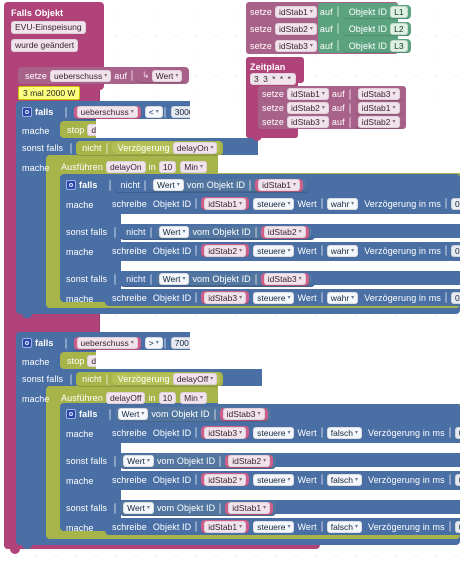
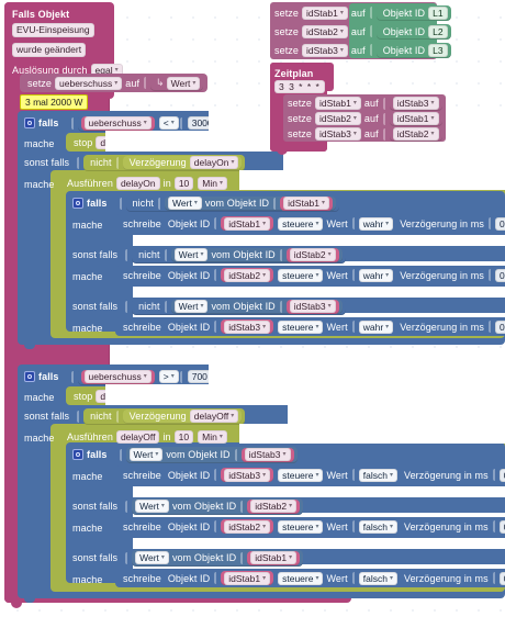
  Falls Objekt
  EVU-Einspeisung
  wurde geändert
+ Auslösung durch
+ egal
  setze
  ueberschuss
  auf
  ↳
  Wert
  3 mal 2000 W
  falls
  ueberschuss
  <
  300
  mache
  stop
  sonst falls
  nicht
  Verzögerung
  delayOn
  mache
  Ausführen
  delayOn
  in
  10
  Min
  falls
  nicht
  Wert
  vom Objekt ID
  idStab1
  mache
  schreibe
  Objekt ID
  idStab1
  steuere
  Wert
  wahr
  Verzögerung in ms
  0
  sonst falls
  nicht
  Wert
  vom Objekt ID
  idStab2
  mache
  schreibe
  Objekt ID
  idStab2
  steuere
  Wert
  wahr
  Verzögerung in ms
  0
  sonst falls
  nicht
  Wert
  vom Objekt ID
  idStab3
  mache
  schreibe
  Objekt ID
  idStab3
  steuere
  Wert
  wahr
  Verzögerung in ms
  0
  falls
  ueberschuss
  >
  700
  mache
  stop
  sonst falls
  nicht
  Verzögerung
  delayOff
  mache
  Ausführen
  delayOff
  in
  10
  Min
  falls
  Wert
  vom Objekt ID
  idStab3
  mache
  schreibe
  Objekt ID
  idStab3
  steuere
  Wert
  falsch
  Verzögerung in ms
  sonst falls
  Wert
  vom Objekt ID
  idStab2
  mache
  schreibe
  Objekt ID
  idStab2
  steuere
  Wert
  falsch
  Verzögerung in ms
  sonst falls
  Wert
  vom Objekt ID
  idStab1
  mache
  schreibe
  Objekt ID
  idStab1
  steuere
  Wert
  falsch
  Verzögerung in ms
  setze
  idStab1
  auf
  Objekt ID
  L1
  setze
  idStab2
  auf
  Objekt ID
  L2
  setze
  idStab3
  auf
  Objekt ID
  L3
  Zeitplan
  3 3 * * *
  setze
  idStab1
  auf
  idStab3
  setze
  idStab2
  auf
  idStab1
  setze
  idStab3
  auf
  idStab2
